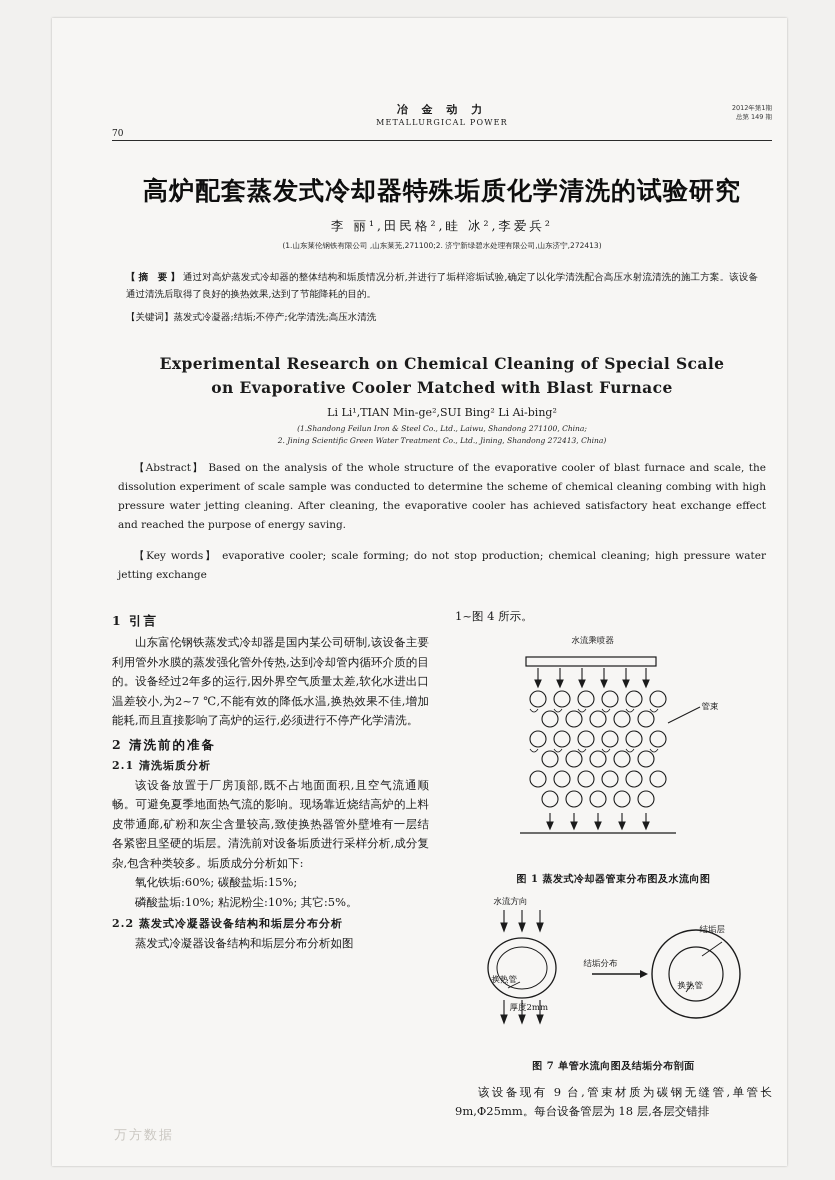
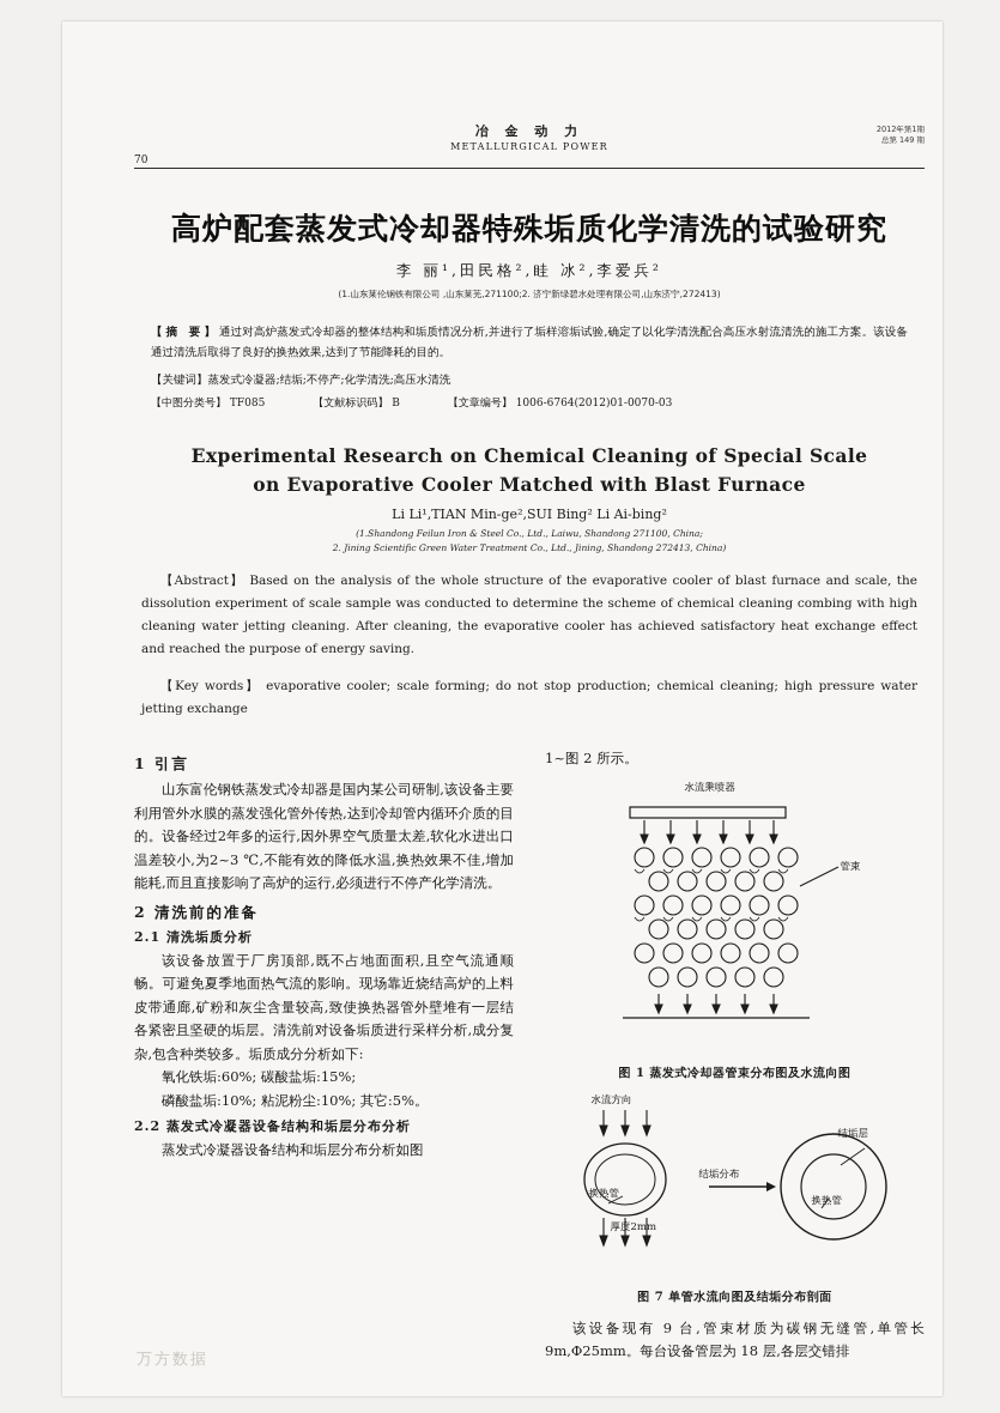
  冶 金 动 力
  METALLURGICAL POWER
  70
  2012年第1期
  总第 149 期
  高炉配套蒸发式冷却器特殊垢质化学清洗的试验研究
  李 丽¹,田民格²,眭 冰²,李爱兵²
  (1.山东莱伦钢铁有限公司 ,山东莱芜,271100;2. 济宁新绿碧水处理有限公司,山东济宁,272413)
  【摘 要】通过对高炉蒸发式冷却器的整体结构和垢质情况分析,并进行了垢样溶垢试验,确定了以化学清洗配合高压水射流清洗的施工方案。该设备通过清洗后取得了良好的换热效果,达到了节能降耗的目的。
  【关键词】蒸发式冷凝器;结垢;不停产;化学清洗;高压水清洗
+ 【中图分类号】 TF085
+ 【文献标识码】 B
+ 【文章编号】 1006-6764(2012)01-0070-03
  Experimental Research on Chemical Cleaning of Special Scale
  on Evaporative Cooler Matched with Blast Furnace
  Li Li¹,TIAN Min-ge²,SUI Bing² Li Ai-bing²
  (1.Shandong Feilun Iron & Steel Co., Ltd., Laiwu, Shandong 271100, China;
  2. Jining Scientific Green Water Treatment Co., Ltd., Jining, Shandong 272413, China)
- 【Abstract】 Based on the analysis of the whole structure of the evaporative cooler of blast furnace and scale, the dissolution experiment of scale sample was conducted to determine the scheme of chemical cleaning combing with high pressure water jetting cleaning. After cleaning, the evaporative cooler has achieved satisfactory heat exchange effect and reached the purpose of energy saving.
+ 【Abstract】 Based on the analysis of the whole structure of the evaporative cooler of blast furnace and scale, the dissolution experiment of scale sample was conducted to determine the scheme of chemical cleaning combing with high cleaning water jetting cleaning. After cleaning, the evaporative cooler has achieved satisfactory heat exchange effect and reached the purpose of energy saving.
  【Key words】 evaporative cooler; scale forming; do not stop production; chemical cleaning; high pressure water jetting exchange
  1 引言
- 山东富伦钢铁蒸发式冷却器是国内某公司研制,该设备主要利用管外水膜的蒸发强化管外传热,达到冷却管内循环介质的目的。设备经过2年多的运行,因外界空气质量太差,软化水进出口温差较小,为2~7 ℃,不能有效的降低水温,换热效果不佳,增加能耗,而且直接影响了高炉的运行,必须进行不停产化学清洗。
+ 山东富伦钢铁蒸发式冷却器是国内某公司研制,该设备主要利用管外水膜的蒸发强化管外传热,达到冷却管内循环介质的目的。设备经过2年多的运行,因外界空气质量太差,软化水进出口温差较小,为2~3 ℃,不能有效的降低水温,换热效果不佳,增加能耗,而且直接影响了高炉的运行,必须进行不停产化学清洗。
  2 清洗前的准备
  2.1 清洗垢质分析
  该设备放置于厂房顶部,既不占地面面积,且空气流通顺畅。可避免夏季地面热气流的影响。现场靠近烧结高炉的上料皮带通廊,矿粉和灰尘含量较高,致使换热器管外壁堆有一层结各紧密且坚硬的垢层。清洗前对设备垢质进行采样分析,成分复杂,包含种类较多。垢质成分分析如下:
  氧化铁垢:60%; 碳酸盐垢:15%;
  磷酸盐垢:10%; 粘泥粉尘:10%; 其它:5%。
  2.2 蒸发式冷凝器设备结构和垢层分布分析
  蒸发式冷凝器设备结构和垢层分布分析如图
- 1~图 4 所示。
+ 1~图 2 所示。
  水流乘喷器
  管束
  图 1 蒸发式冷却器管束分布图及水流向图
  水流方向
  结垢分布
  换热管
  厚度2mm
  结垢层
  换热管
  图 7 单管水流向图及结垢分布剖面
  该设备现有 9 台,管束材质为碳钢无缝管,单管长 9m,Φ25mm。每台设备管层为 18 层,各层交错排
  万方数据
